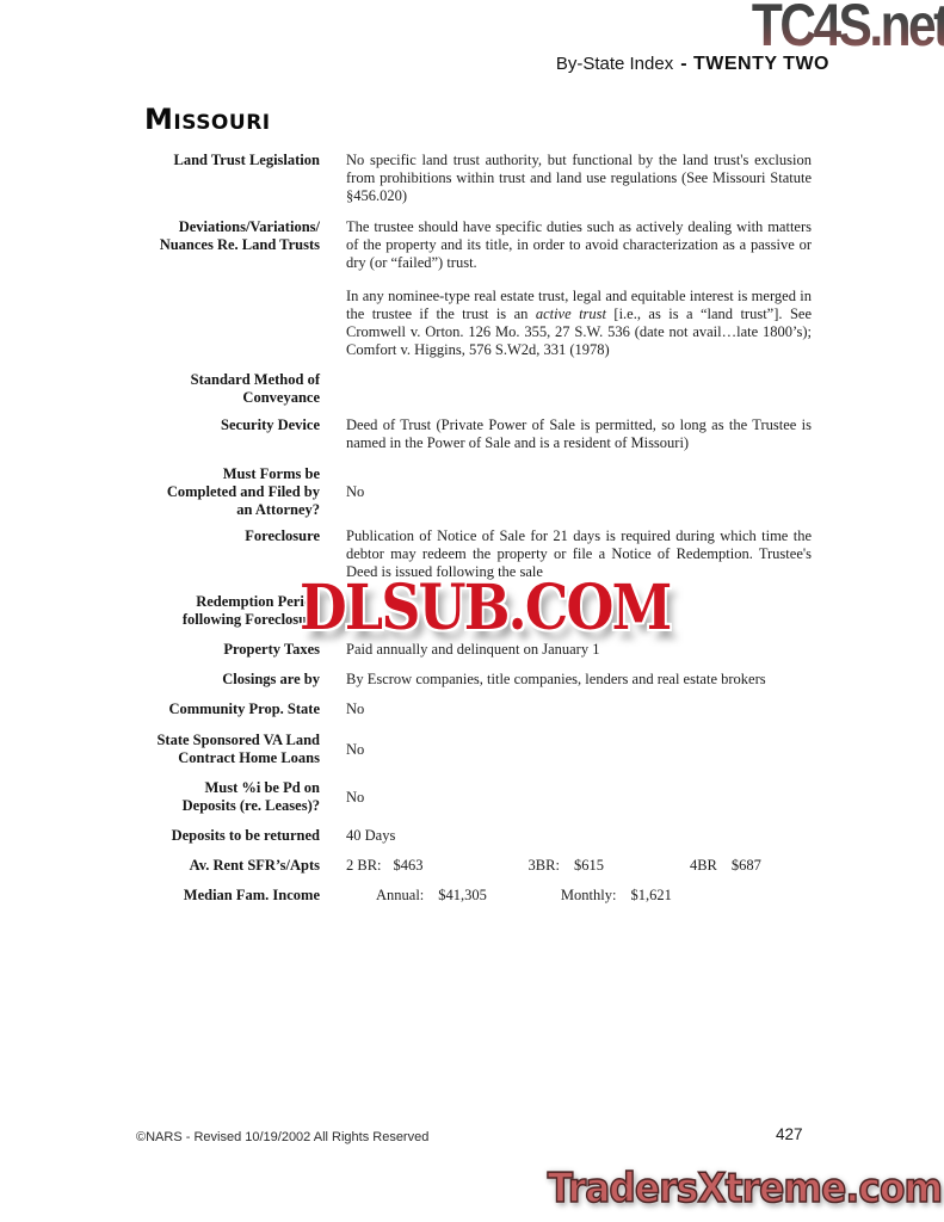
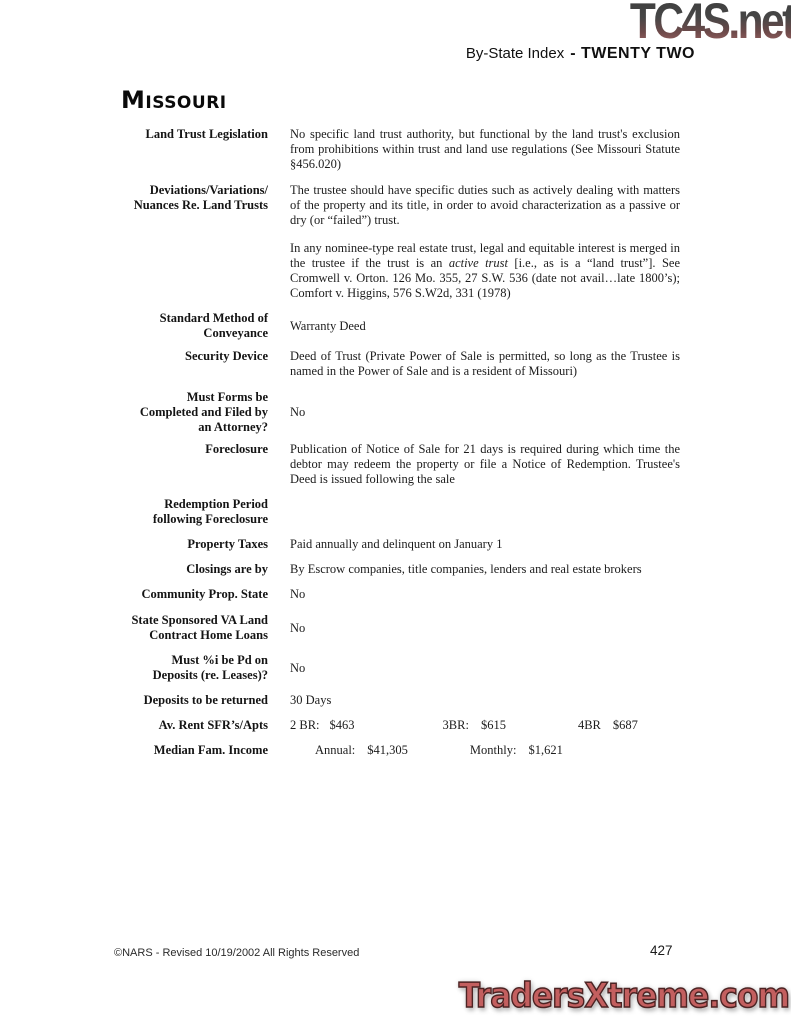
  TC4S.net
  By-State Index - TWENTY TWO
  Missouri
  Land Trust Legislation
  No specific land trust authority, but functional by the land trust's exclusion from prohibitions within trust and land use regulations (See Missouri Statute §456.020)
  Deviations/Variations/
  Nuances Re. Land Trusts
  The trustee should have specific duties such as actively dealing with matters of the property and its title, in order to avoid characterization as a passive or dry (or “failed”) trust.
  In any nominee-type real estate trust, legal and equitable interest is merged in the trustee if the trust is an active trust [i.e., as is a “land trust”]. See Cromwell v. Orton. 126 Mo. 355, 27 S.W. 536 (date not avail…late 1800’s); Comfort v. Higgins, 576 S.W2d, 331 (1978)
  Standard Method of
  Conveyance
+ Warranty Deed
  Security Device
  Deed of Trust (Private Power of Sale is permitted, so long as the Trustee is named in the Power of Sale and is a resident of Missouri)
  Must Forms be
  Completed and Filed by
  an Attorney?
  No
  Foreclosure
  Publication of Notice of Sale for 21 days is required during which time the debtor may redeem the property or file a Notice of Redemption. Trustee's Deed is issued following the sale
  Redemption Period
  following Foreclosure
  Property Taxes
  Paid annually and delinquent on January 1
  Closings are by
  By Escrow companies, title companies, lenders and real estate brokers
  Community Prop. State
  No
  State Sponsored VA Land
  Contract Home Loans
  No
  Must %i be Pd on
  Deposits (re. Leases)?
  No
  Deposits to be returned
- 40 Days
+ 30 Days
  Av. Rent SFR’s/Apts
  2 BR:
  $463
  3BR:
  $615
  4BR
  $687
  Median Fam. Income
  Annual:
  $41,305
  Monthly:
  $1,621
- DLSUB.COM
  ©NARS - Revised 10/19/2002 All Rights Reserved
  427
  TradersXtreme.com
